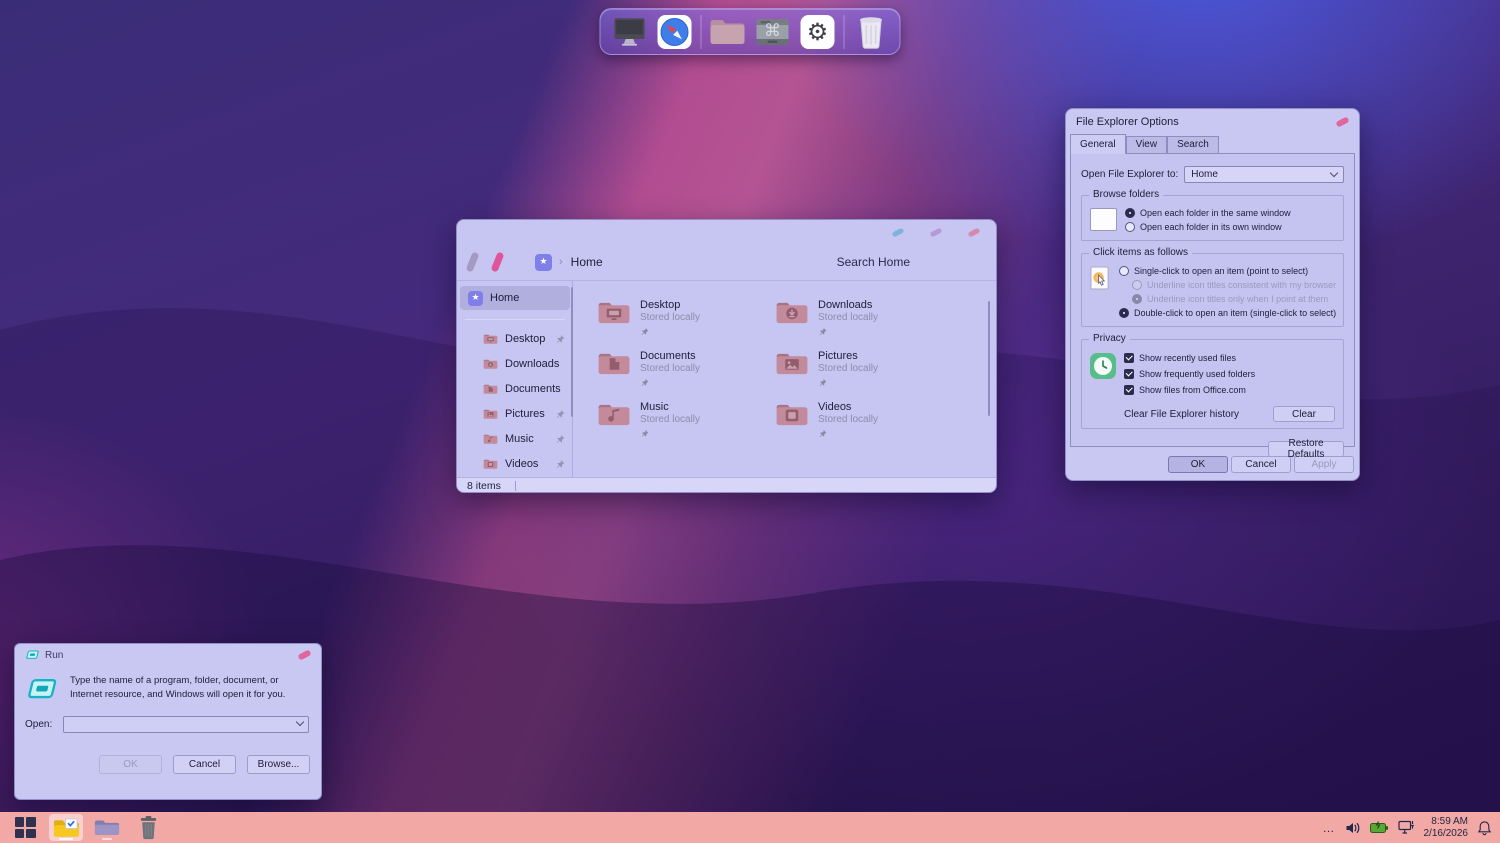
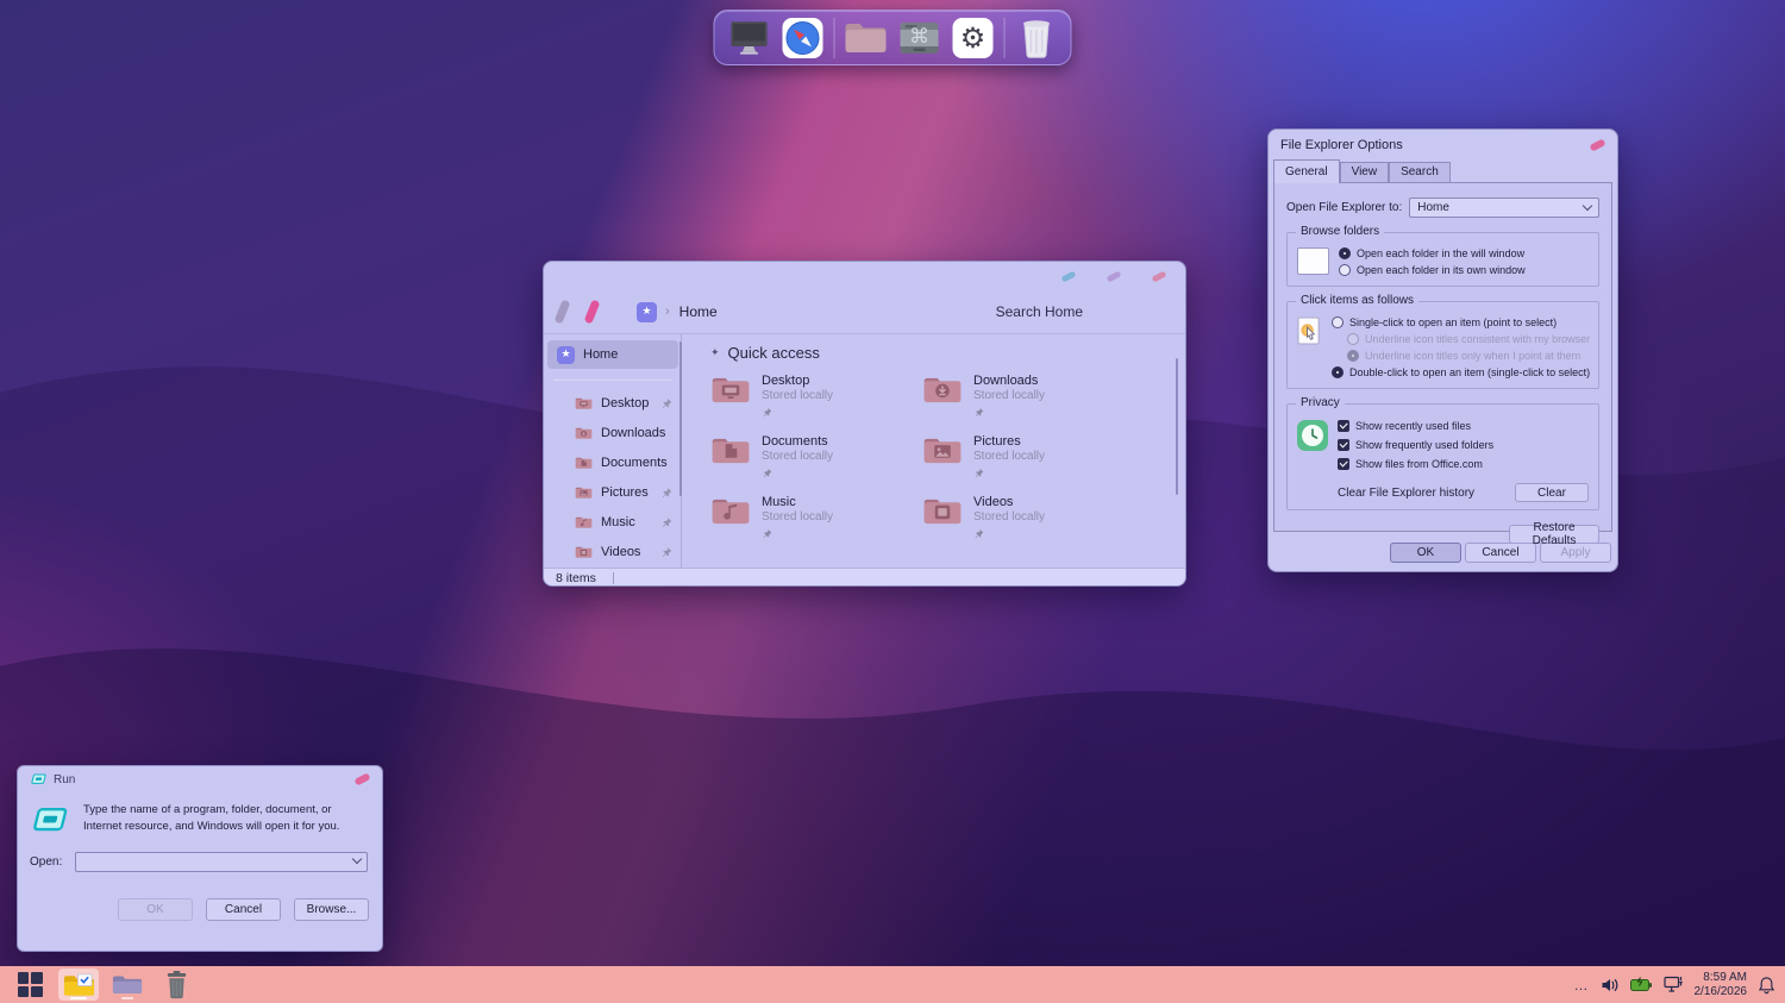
  ⌘
  ⚙
  ★
  ›
  Home
  Search Home
  ★
  Home
  Desktop
  Downloads
  Documents
  Pictures
  Music
  Videos
+ ✦
+ Quick access
  Desktop
  Stored locally
  Downloads
  Stored locally
  Documents
  Stored locally
  Pictures
  Stored locally
  Music
  Stored locally
  Videos
  Stored locally
  8 items
  File Explorer Options
  General
  View
  Search
  Open File Explorer to:
  Home
  Browse folders
- Open each folder in the same window
+ Open each folder in the will window
  Open each folder in its own window
  Click items as follows
  Single-click to open an item (point to select)
  Underline icon titles consistent with my browser
  Underline icon titles only when I point at them
  Double-click to open an item (single-click to select)
  Privacy
  Show recently used files
  Show frequently used folders
  Show files from Office.com
  Clear File Explorer history
  Clear
  Restore Defaults
  OK
  Cancel
  Apply
  Run
  Type the name of a program, folder, document, or Internet resource, and Windows will open it for you.
  Open:
  OK
  Cancel
  Browse...
  …
  8:59 AM
  2/16/2026
